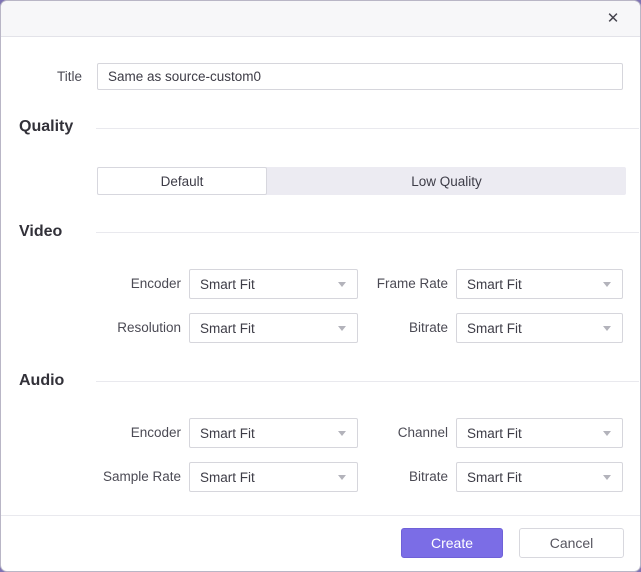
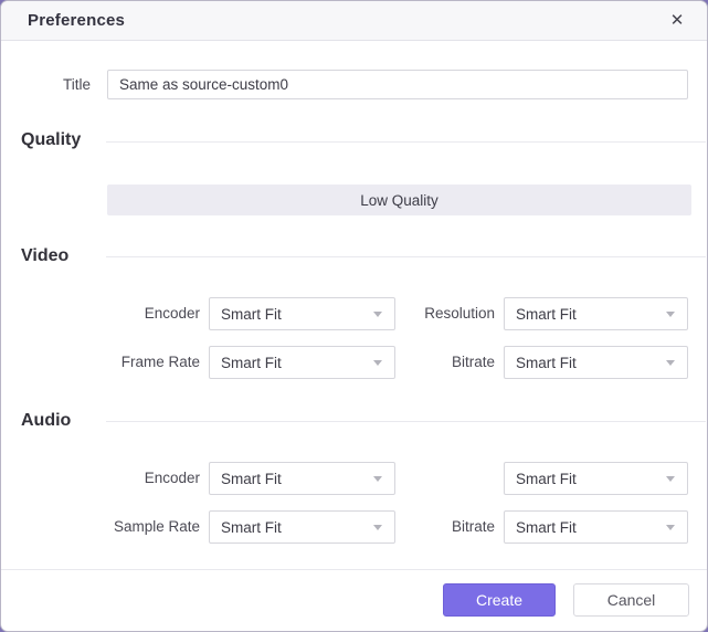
+ Preferences
  ✕
  Title
  Same as source-custom0
  Quality
- Default
  Low Quality
  Video
  Encoder
  Smart Fit
- Frame Rate
+ Resolution
  Smart Fit
- Resolution
+ Frame Rate
  Smart Fit
  Bitrate
  Smart Fit
  Audio
  Encoder
  Smart Fit
- Channel
  Smart Fit
  Sample Rate
  Smart Fit
  Bitrate
  Smart Fit
  Create
  Cancel
